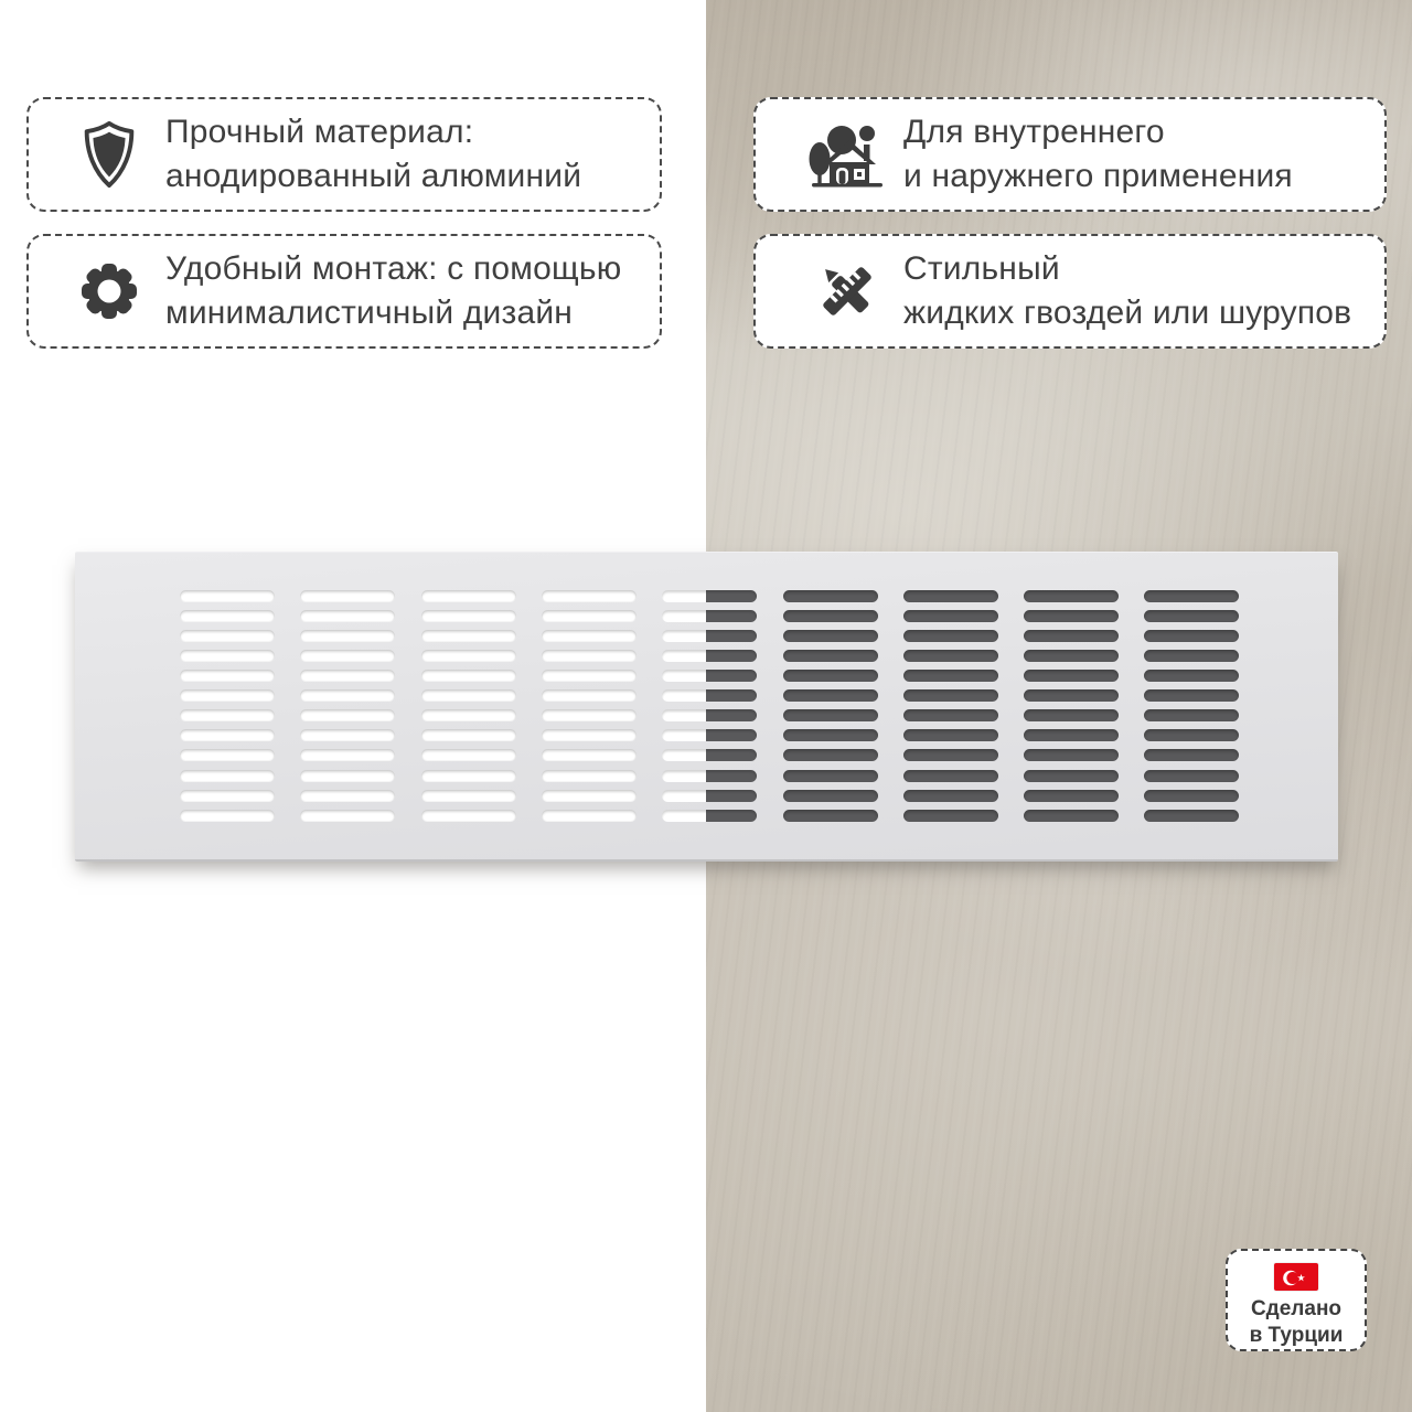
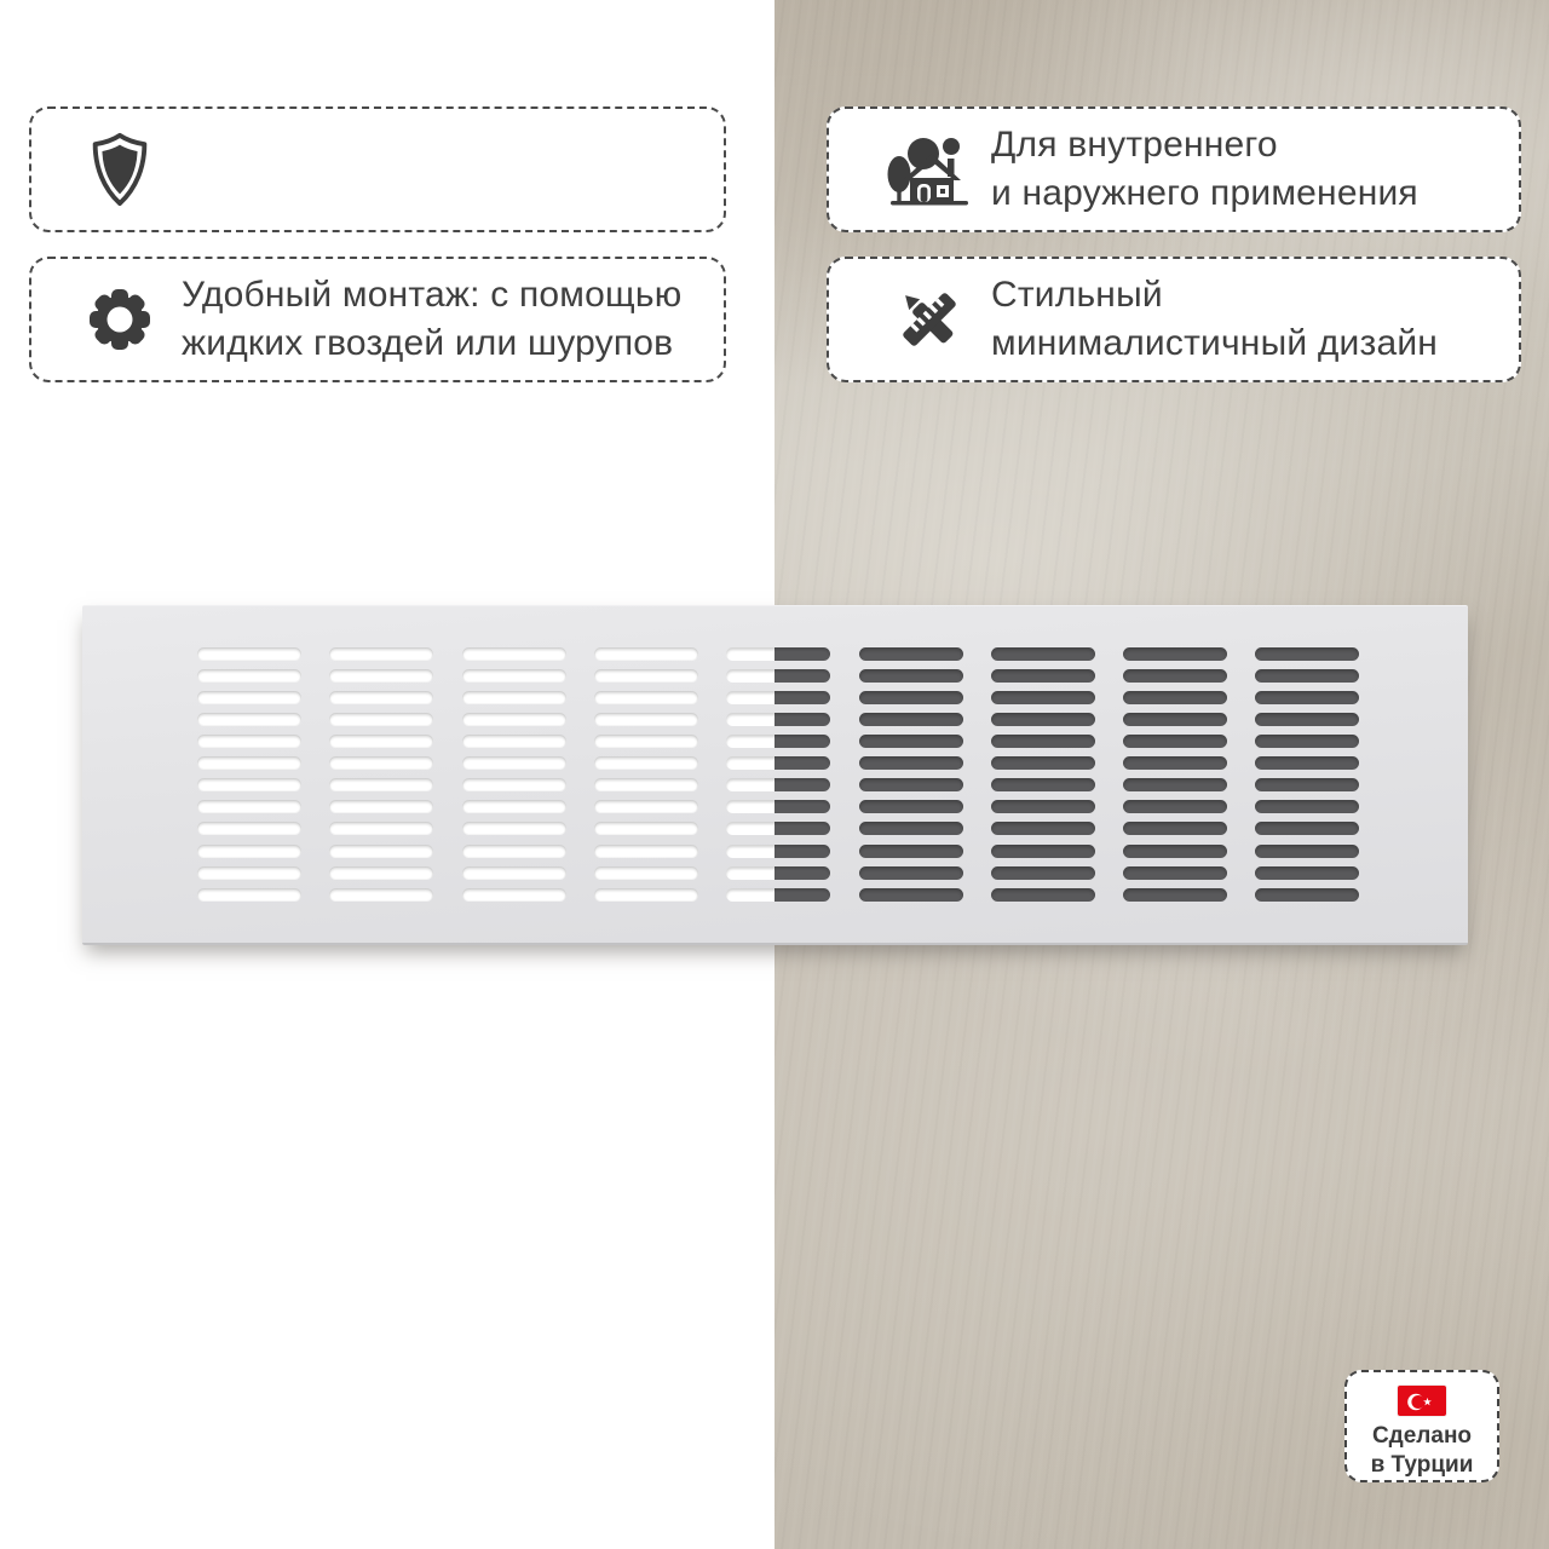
- Прочный материал:
- анодированный алюминий
  Удобный монтаж: с помощью
- минималистичный дизайн
+ жидких гвоздей или шурупов
  Для внутреннего
  и наружнего применения
  Стильный
- жидких гвоздей или шурупов
+ минималистичный дизайн
  Сделано
  в Турции
